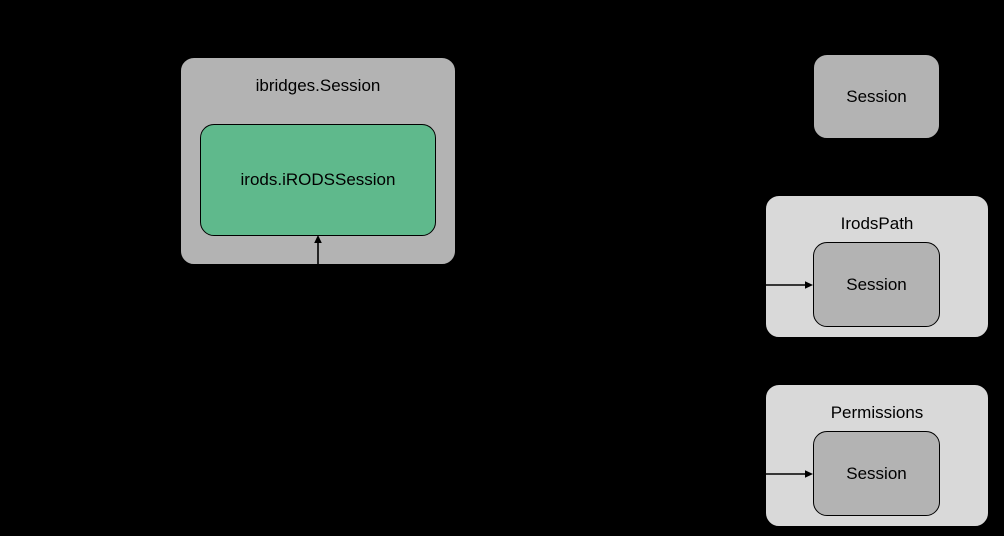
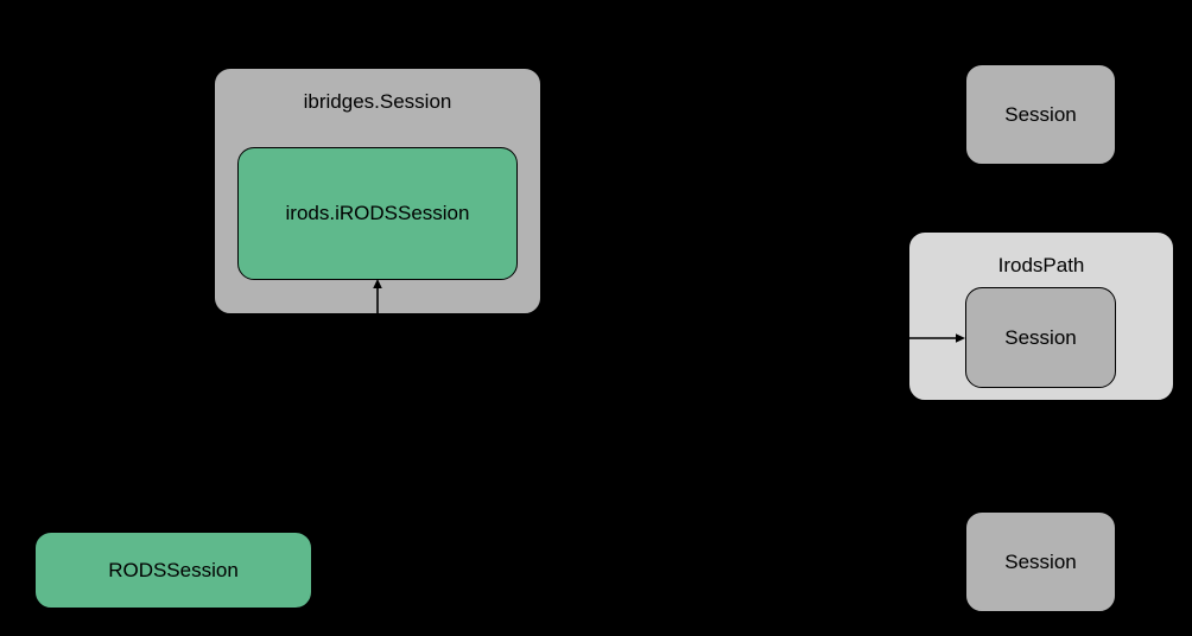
  ibridges.Session
  irods.iRODSSession
+ RODSSession
  Session
  IrodsPath
  Session
- Permissions
  Session
